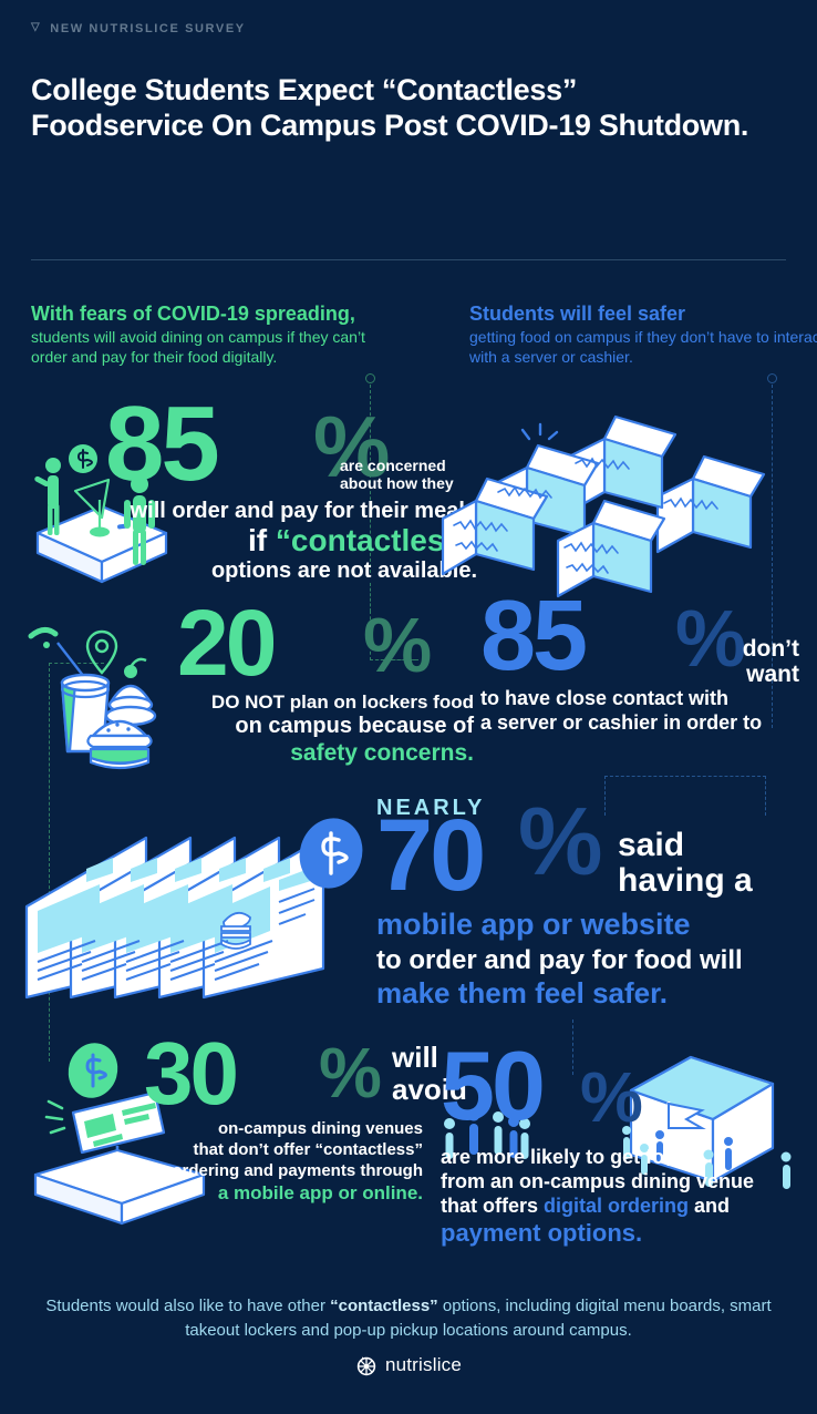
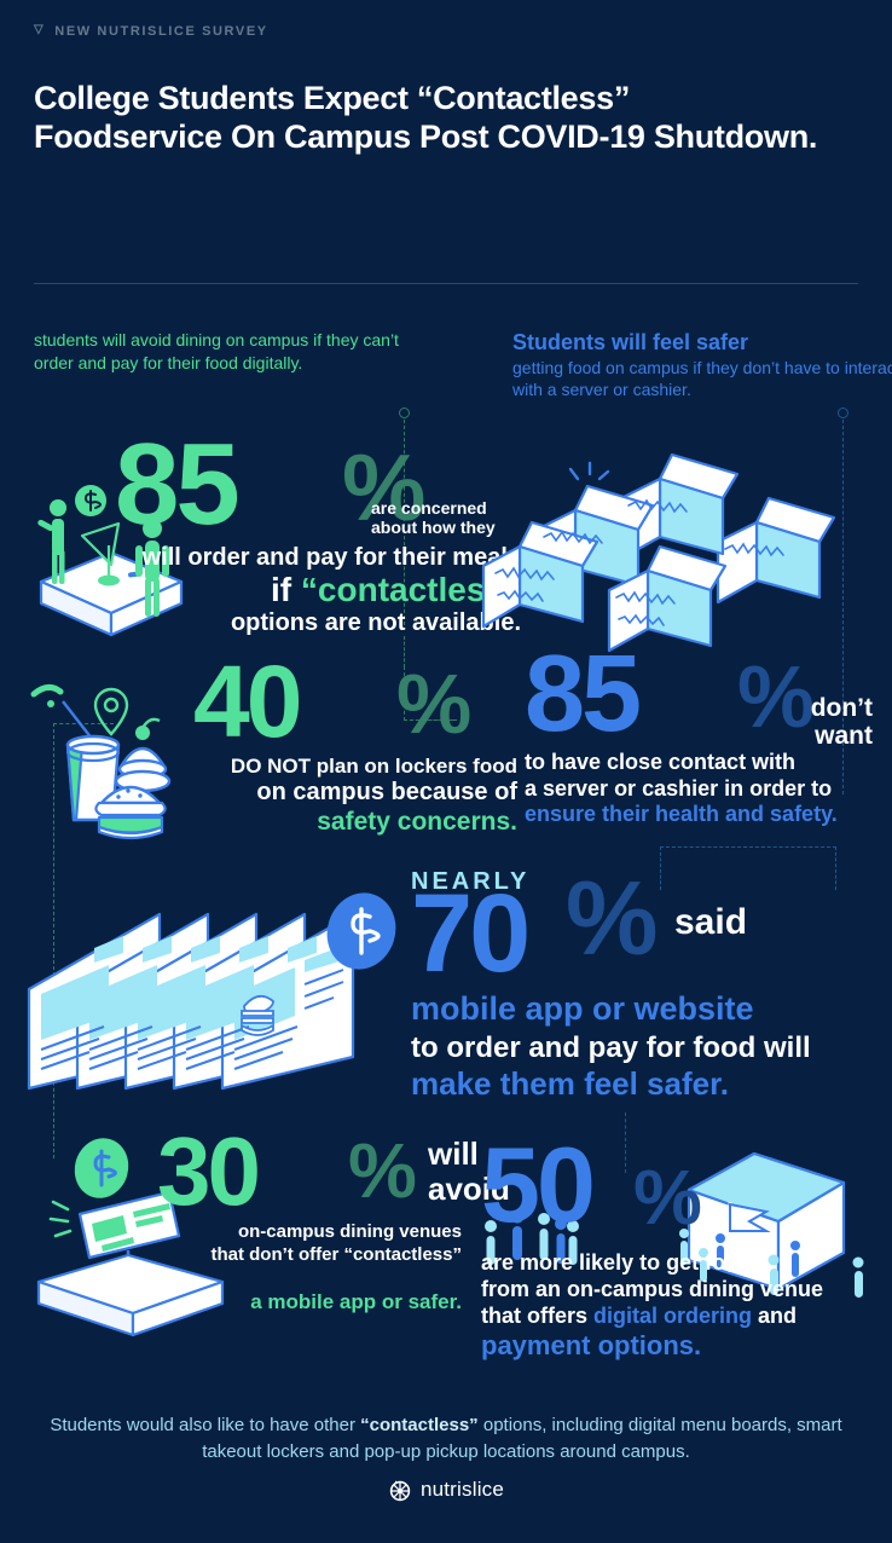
  ▽
  NEW NUTRISLICE SURVEY
  College Students Expect “Contactless”
  Foodservice On Campus Post COVID-19 Shutdown.
- With fears of COVID-19 spreading,
  students will avoid dining on campus if they can’t order and pay for their food digitally.
  Students will feel safer
  getting food on campus if they don’t have to interac with a server or cashier.
  85
  %
  are concerned
  about how they
  will order and pay for their mea
  if “contactles
  options are not availale.
- 20
+ 40
  %
  DO NOT plan on lockers food
  on campus because of
  safety concerns.
  85
  %
  don’t
  want
  to have close contact with
  a server or cashier in order to
+ ensure their health and safety.
  NEARLY
  70
  %
  said
- having a
  mobile app or website
  to order and pay for food will
  make them feel safer.
  30
  %
  will
  avoid
  on-campus dining venues
  that don’t offer “contactless”
- ordering and payments through
- a mobile app or online.
+ a mobile app or safer.
  50
  %
  are more likely to get food
  from an on-campus dining venue
  that offers digital ordering and
  payment options.
  Students would also like to have other “contactless” options, including digital menu boards, smart takeout lockers and pop-up pickup locations around campus.
  nutrislice
